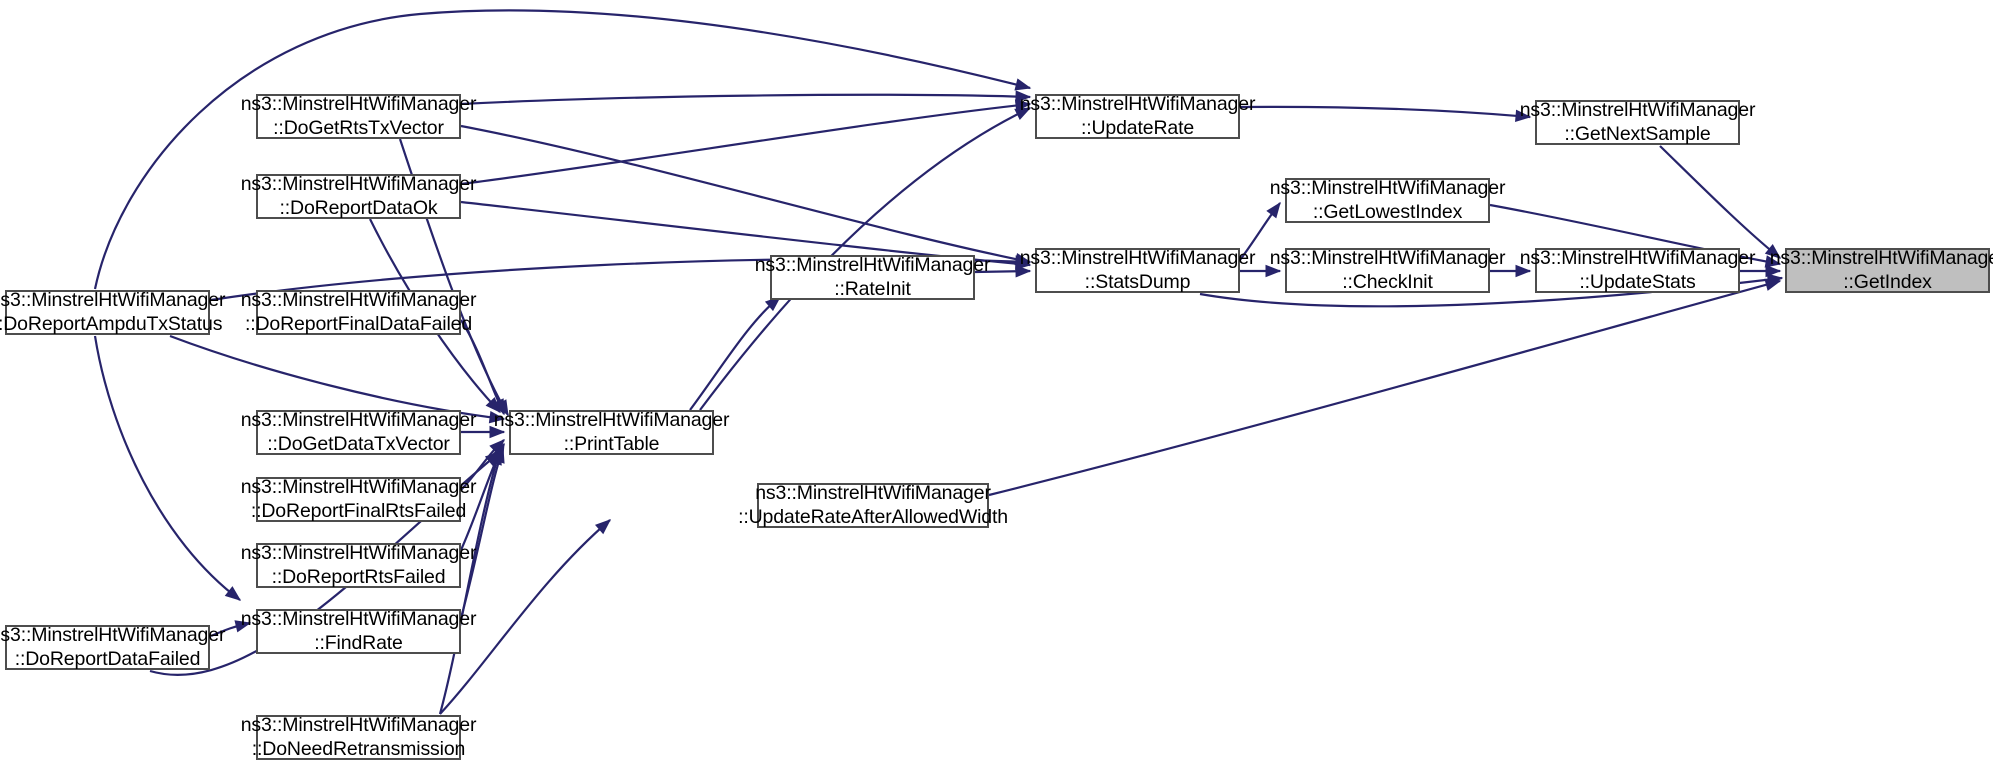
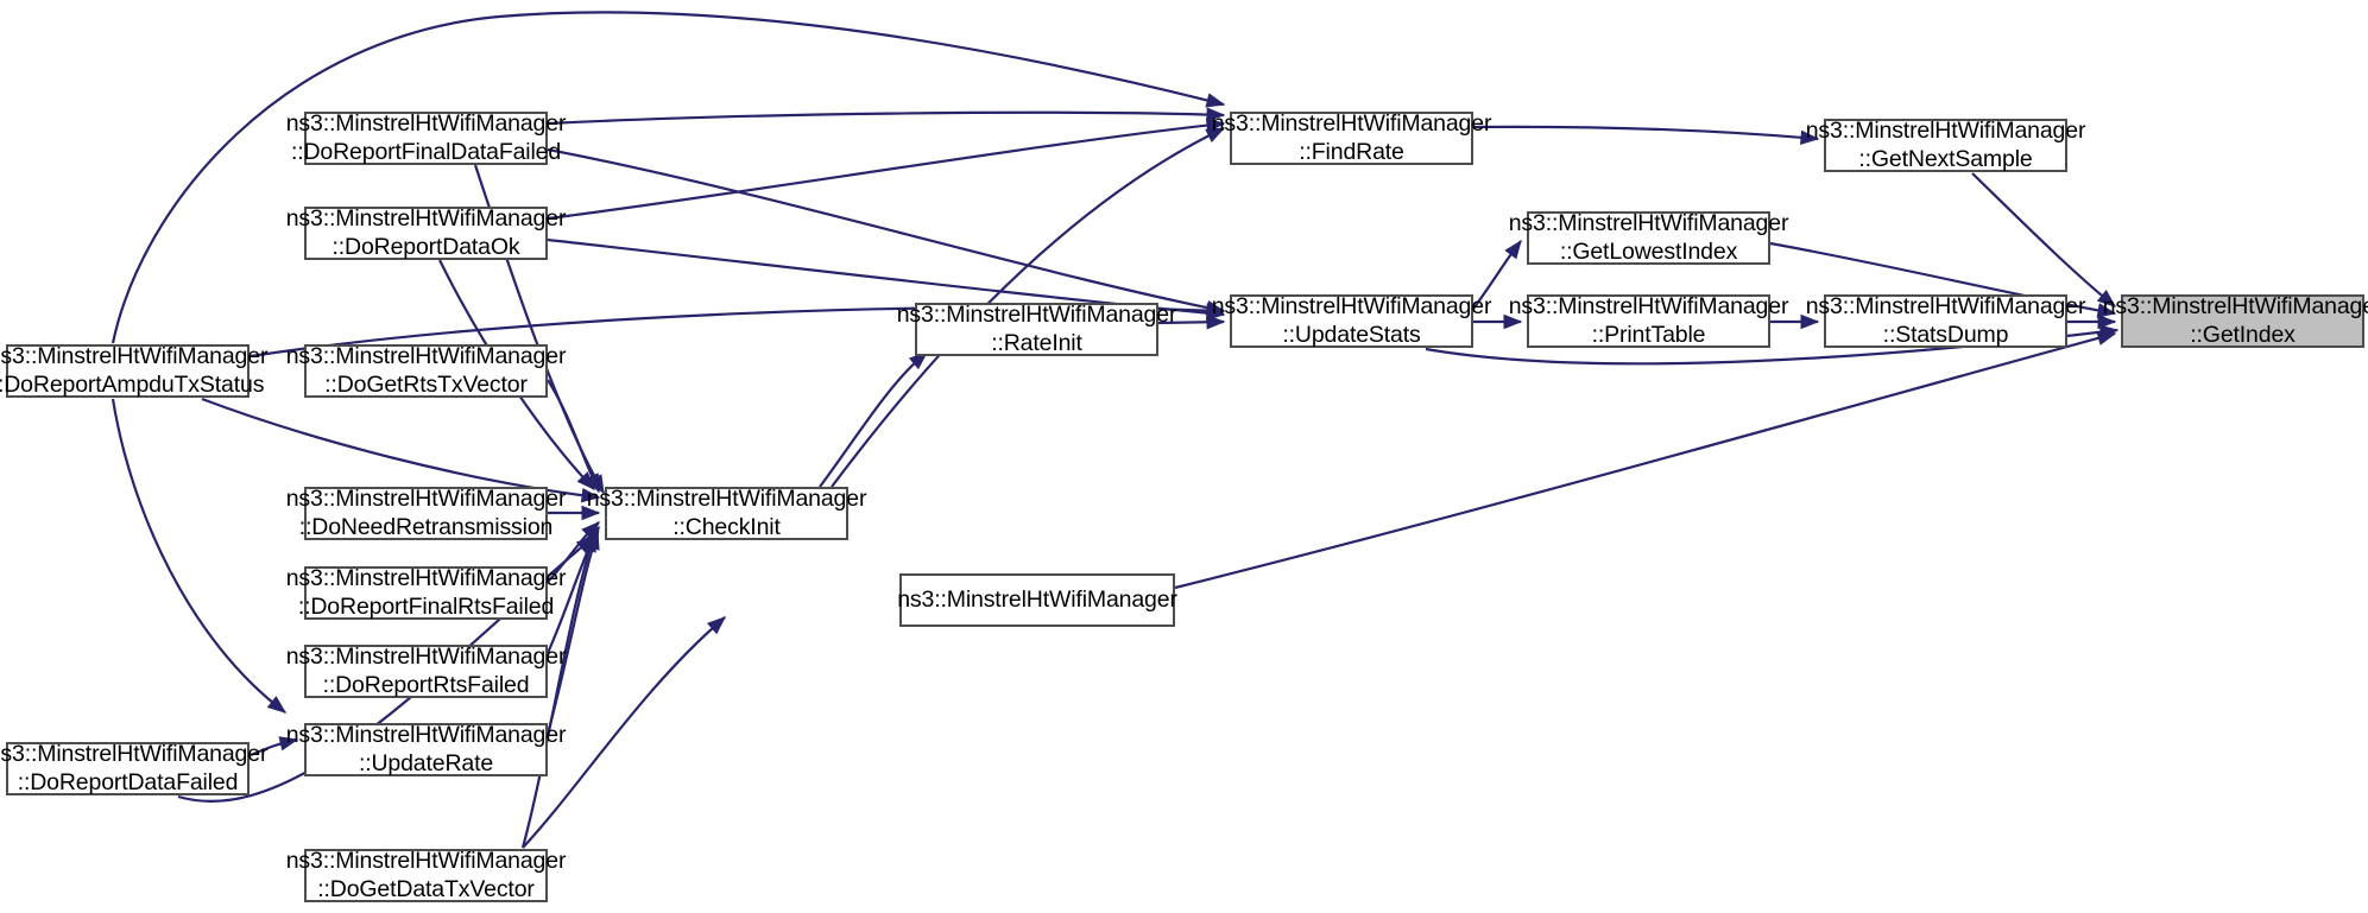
  s3::MinstrelHtWifiManager
  :DoReportAmpduTxStatus
  s3::MinstrelHtWifiManager
  ::DoReportDataFailed
  ns3::MinstrelHtWifiManager
- ::DoGetRtsTxVector
+ ::DoReportFinalDataFailed
  ns3::MinstrelHtWifiManager
  ::DoReportDataOk
  ns3::MinstrelHtWifiManager
- ::DoReportFinalDataFailed
+ ::DoGetRtsTxVector
  ns3::MinstrelHtWifiManager
- ::DoGetDataTxVector
+ ::DoNeedRetransmission
  ns3::MinstrelHtWifiManager
  ::DoReportFinalRtsFailed
  ns3::MinstrelHtWifiManager
  ::DoReportRtsFailed
  ns3::MinstrelHtWifiManager
- ::FindRate
+ ::UpdateRate
  ns3::MinstrelHtWifiManager
- ::DoNeedRetransmission
+ ::DoGetDataTxVector
  ns3::MinstrelHtWifiManager
- ::PrintTable
+ ::CheckInit
  ns3::MinstrelHtWifiManager
- ::UpdateRateAfterAllowedWidth
  ns3::MinstrelHtWifiManager
  ::RateInit
  ns3::MinstrelHtWifiManager
- ::UpdateRate
+ ::FindRate
  ns3::MinstrelHtWifiManager
- ::StatsDump
+ ::UpdateStats
  ns3::MinstrelHtWifiManager
  ::GetLowestIndex
  ns3::MinstrelHtWifiManager
- ::CheckInit
+ ::PrintTable
  ns3::MinstrelHtWifiManager
  ::GetNextSample
  ns3::MinstrelHtWifiManager
- ::UpdateStats
+ ::StatsDump
  ns3::MinstrelHtWifiManag
  ::GetIndex
